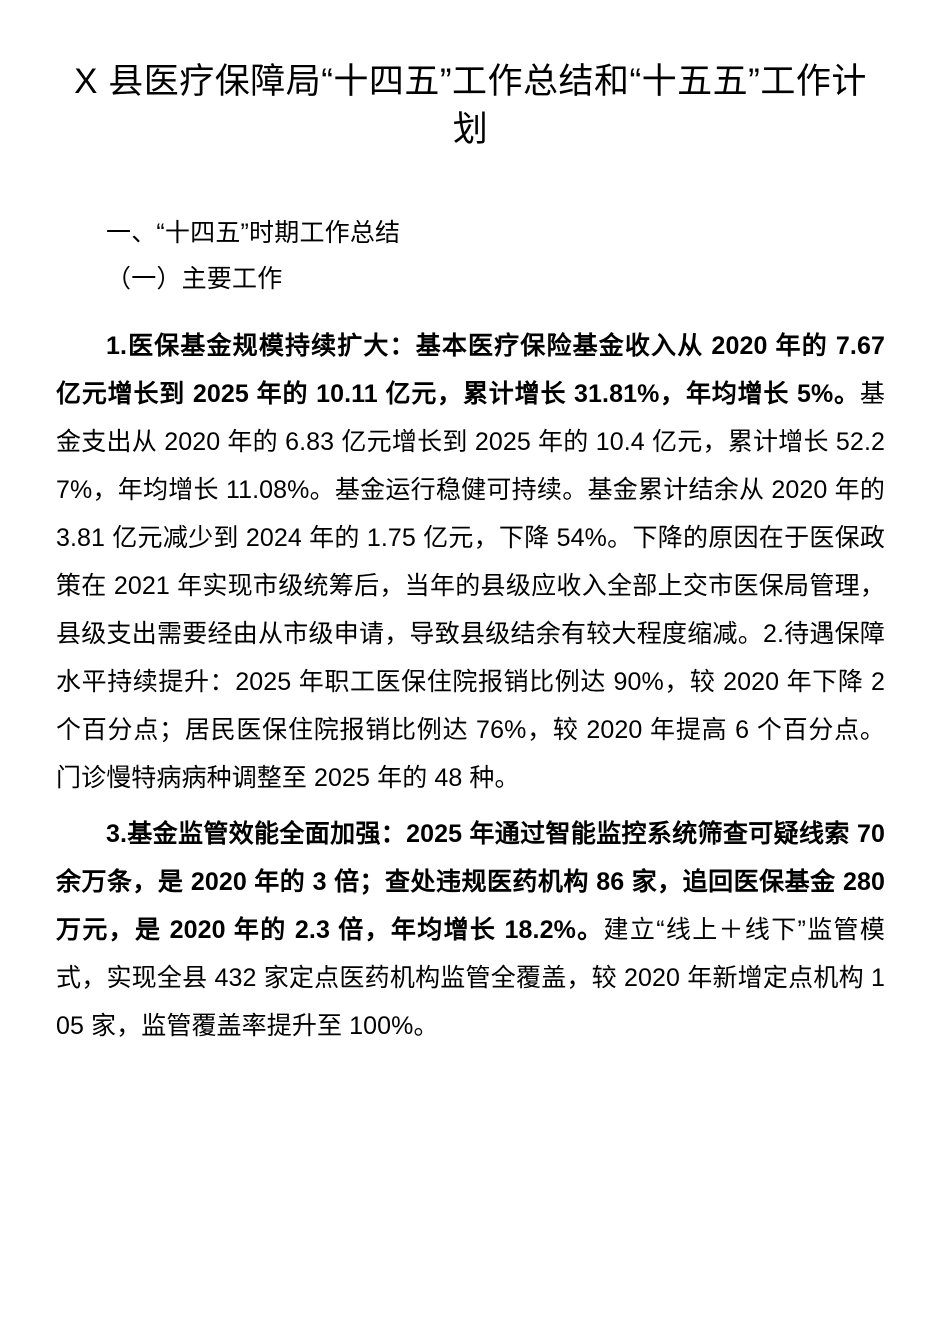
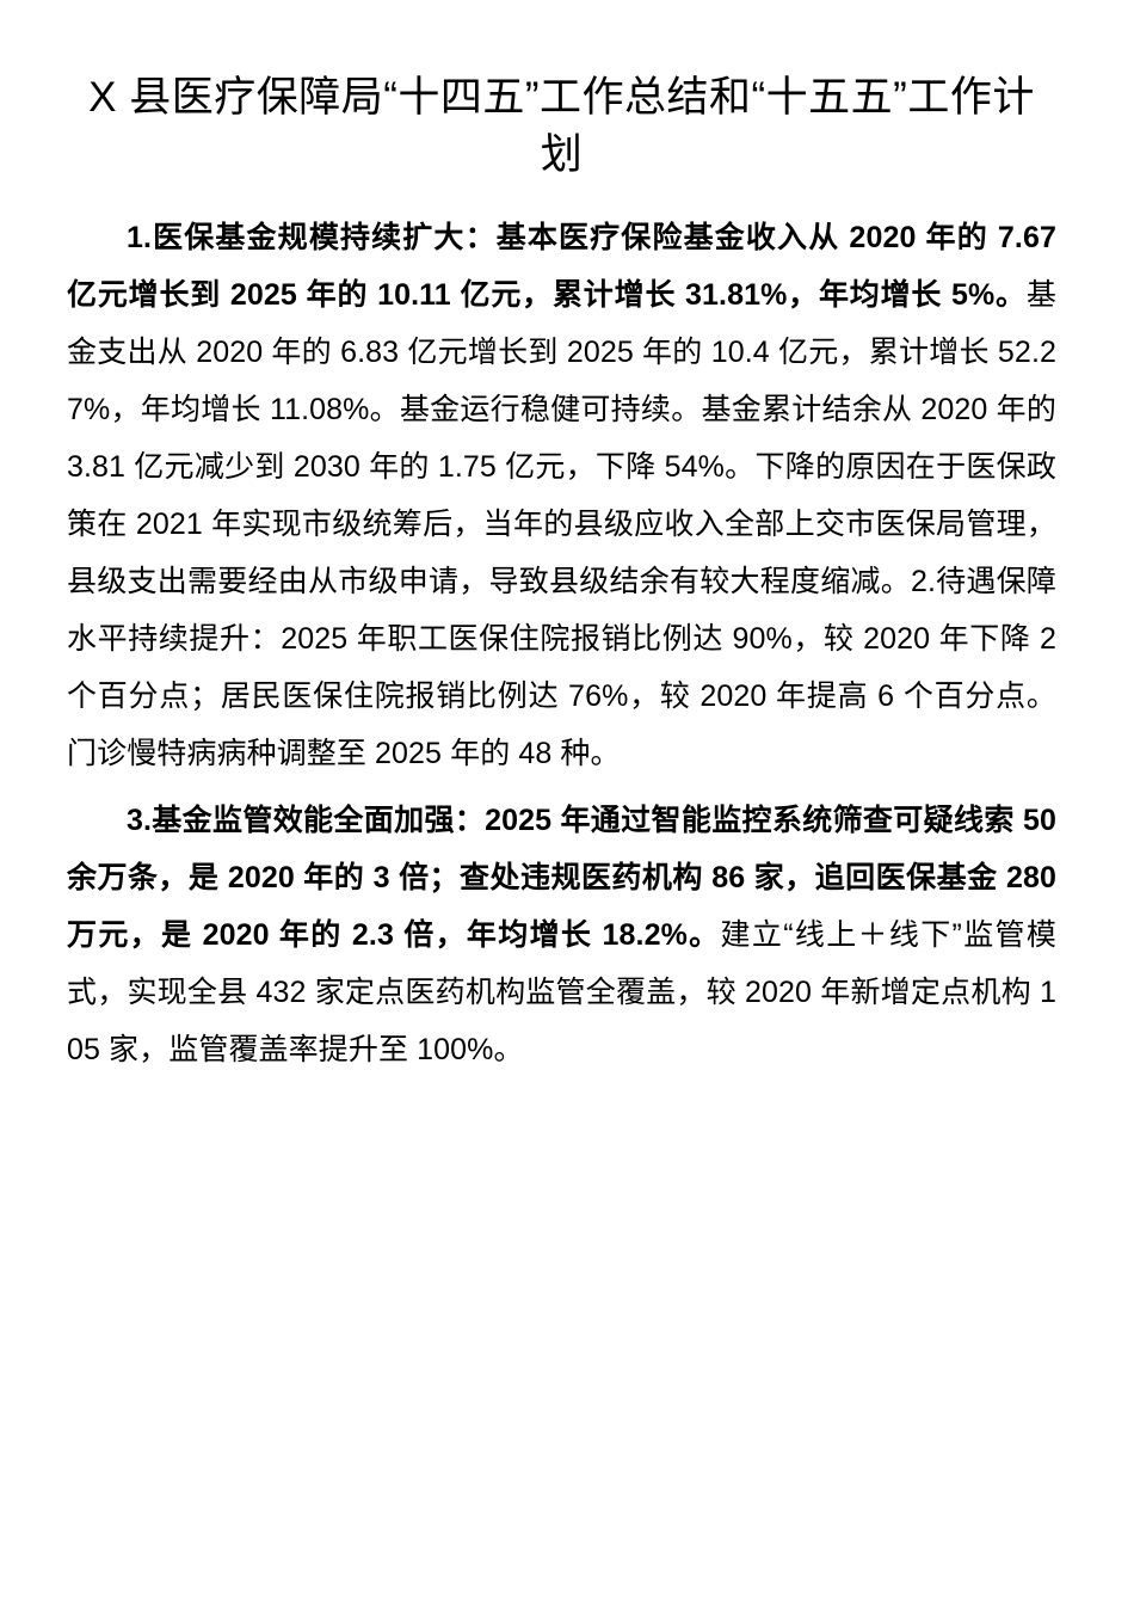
  X 县医疗保障局“十四五”工作总结和“十五五”工作计划
- 一、“十四五”时期工作总结
- （一）主要工作
- 1.医保基金规模持续扩大：基本医疗保险基金收入从 2020 年的 7.67 亿元增长到 2025 年的 10.11 亿元，累计增长 31.81%，年均增长 5%。基金支出从 2020 年的 6.83 亿元增长到 2025 年的 10.4 亿元，累计增长 52.27%，年均增长 11.08%。基金运行稳健可持续。基金累计结余从 2020 年的 3.81 亿元减少到 2024 年的 1.75 亿元，下降 54%。下降的原因在于医保政策在 2021 年实现市级统筹后，当年的县级应收入全部上交市医保局管理，县级支出需要经由从市级申请，导致县级结余有较大程度缩减。2.待遇保障水平持续提升：2025 年职工医保住院报销比例达 90%，较 2020 年下降 2 个百分点；居民医保住院报销比例达 76%，较 2020 年提高 6 个百分点。门诊慢特病病种调整至 2025 年的 48 种。
+ 1.医保基金规模持续扩大：基本医疗保险基金收入从 2020 年的 7.67 亿元增长到 2025 年的 10.11 亿元，累计增长 31.81%，年均增长 5%。基金支出从 2020 年的 6.83 亿元增长到 2025 年的 10.4 亿元，累计增长 52.27%，年均增长 11.08%。基金运行稳健可持续。基金累计结余从 2020 年的 3.81 亿元减少到 2030 年的 1.75 亿元，下降 54%。下降的原因在于医保政策在 2021 年实现市级统筹后，当年的县级应收入全部上交市医保局管理，县级支出需要经由从市级申请，导致县级结余有较大程度缩减。2.待遇保障水平持续提升：2025 年职工医保住院报销比例达 90%，较 2020 年下降 2 个百分点；居民医保住院报销比例达 76%，较 2020 年提高 6 个百分点。门诊慢特病病种调整至 2025 年的 48 种。
- 3.基金监管效能全面加强：2025 年通过智能监控系统筛查可疑线索 70 余万条，是 2020 年的 3 倍；查处违规医药机构 86 家，追回医保基金 280 万元，是 2020 年的 2.3 倍，年均增长 18.2%。建立“线上＋线下”监管模式，实现全县 432 家定点医药机构监管全覆盖，较 2020 年新增定点机构 105 家，监管覆盖率提升至 100%。
+ 3.基金监管效能全面加强：2025 年通过智能监控系统筛查可疑线索 50 余万条，是 2020 年的 3 倍；查处违规医药机构 86 家，追回医保基金 280 万元，是 2020 年的 2.3 倍，年均增长 18.2%。建立“线上＋线下”监管模式，实现全县 432 家定点医药机构监管全覆盖，较 2020 年新增定点机构 105 家，监管覆盖率提升至 100%。
